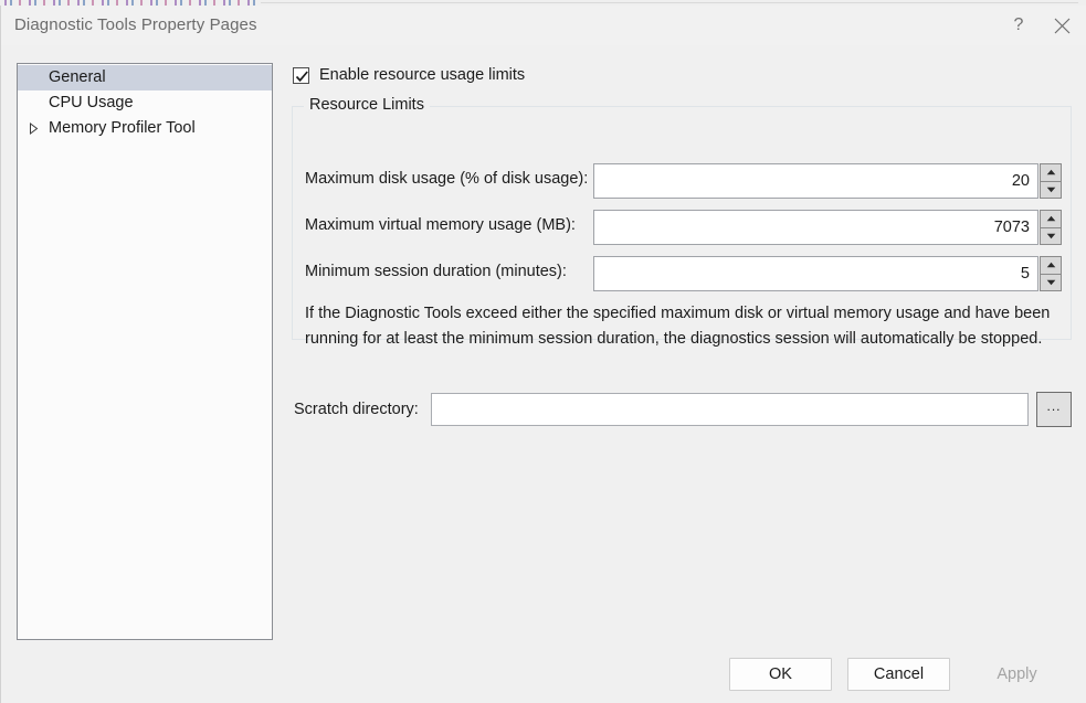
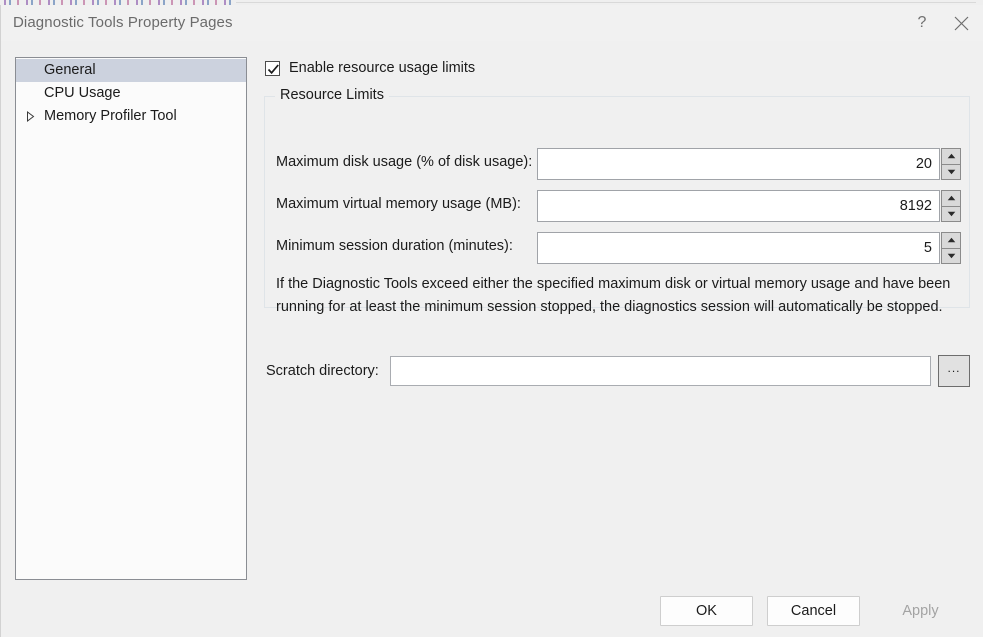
  Diagnostic Tools Property Pages
  ?
  General
  CPU Usage
  Memory Profiler Tool
  Enable resource usage limits
  Resource Limits
  Maximum disk usage (% of disk usage):
  20
  Maximum virtual memory usage (MB):
- 7073
+ 8192
  Minimum session duration (minutes):
  5
- If the Diagnostic Tools exceed either the specified maximum disk or virtual memory usage and have been running for at least the minimum session duration, the diagnostics session will automatically be stopped.
+ If the Diagnostic Tools exceed either the specified maximum disk or virtual memory usage and have been running for at least the minimum session stopped, the diagnostics session will automatically be stopped.
  Scratch directory:
  ...
  OK
  Cancel
  Apply
